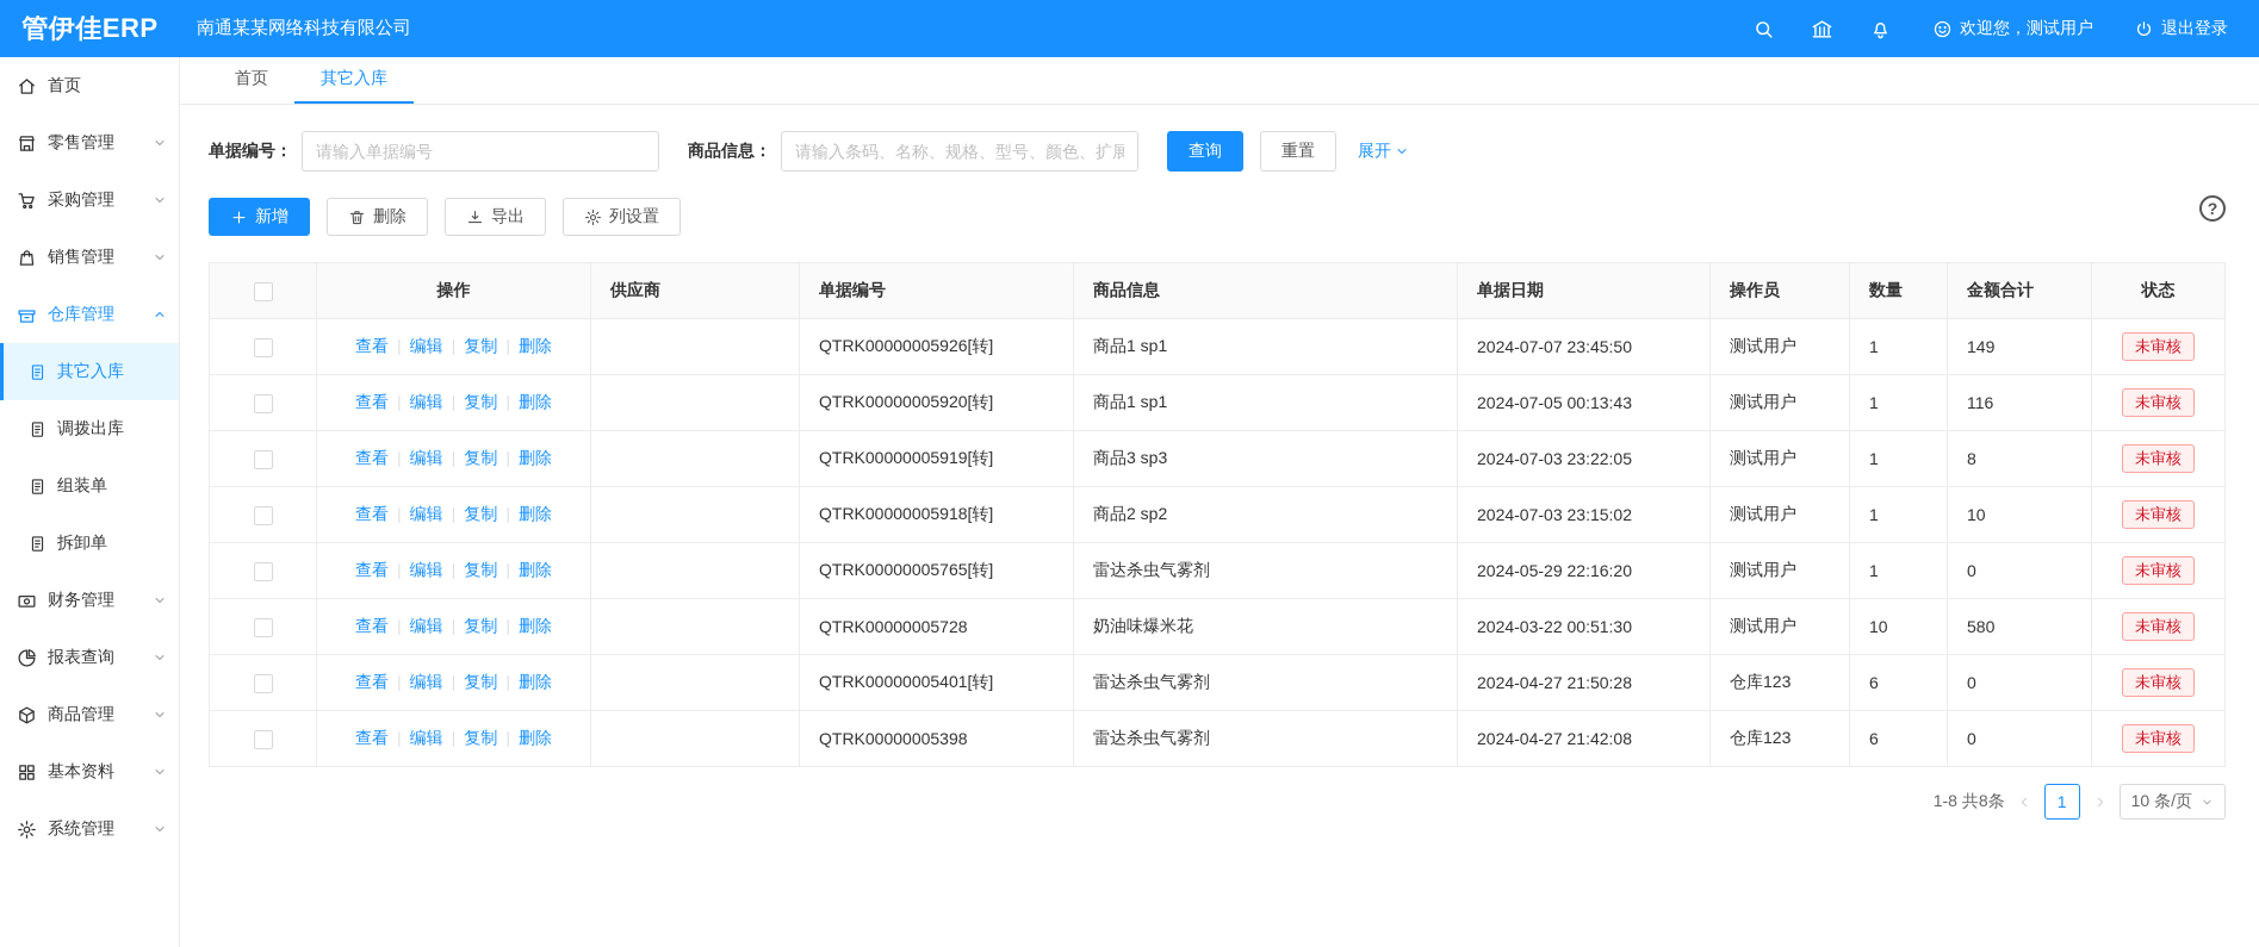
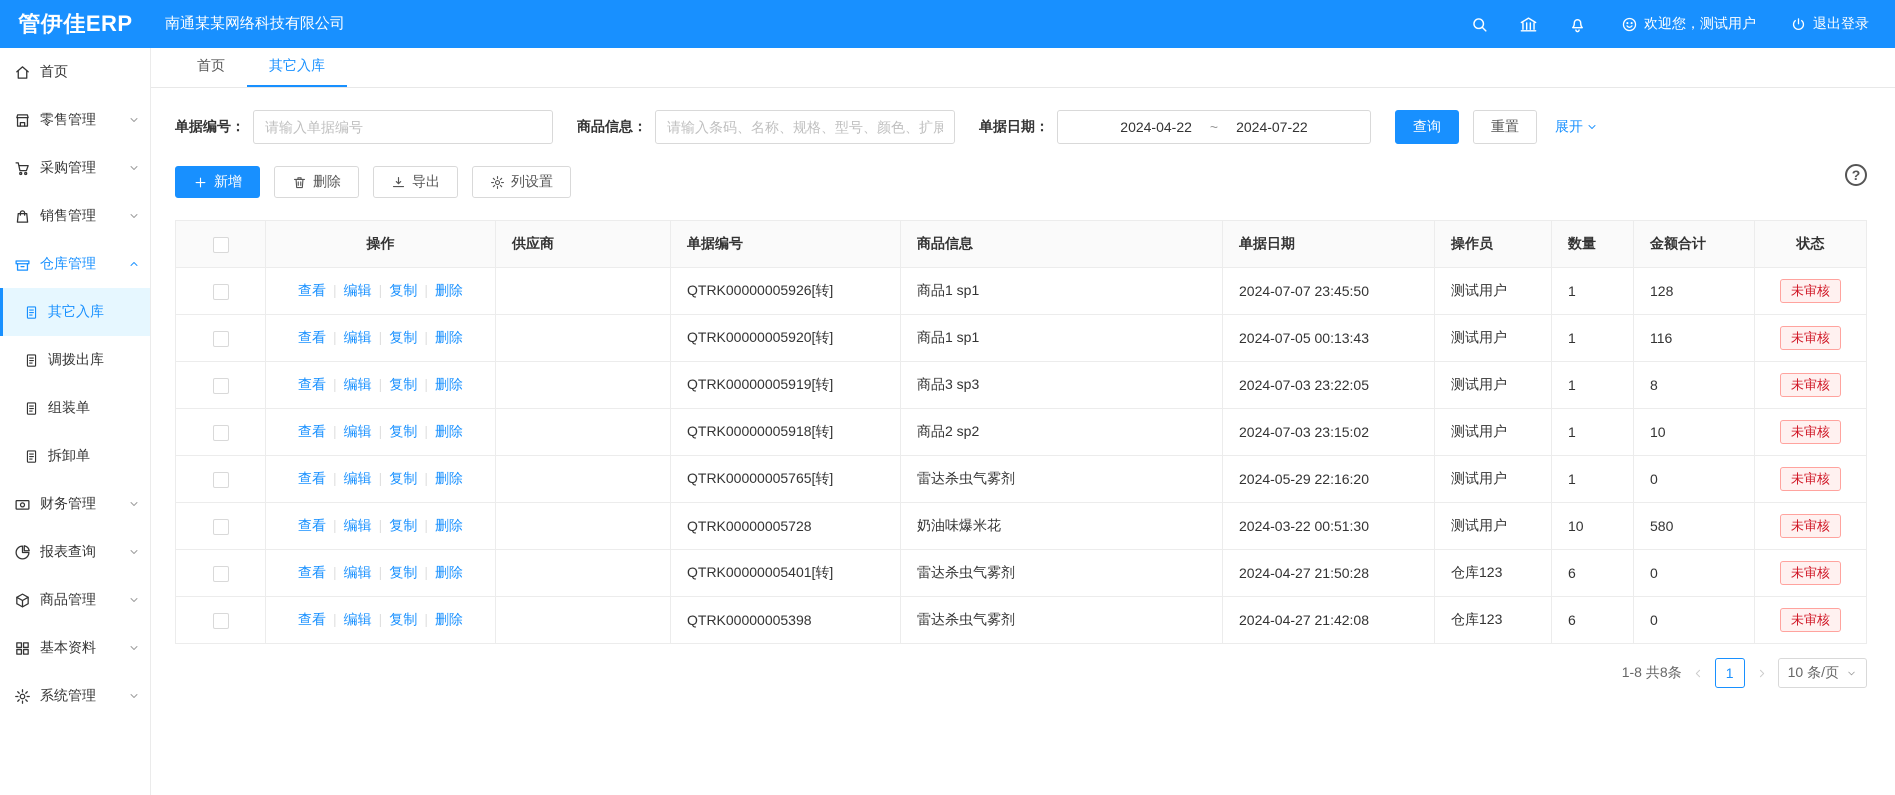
  管伊佳ERP
  南通某某网络科技有限公司
  欢迎您，测试用户
  退出登录
  首页
  零售管理
  采购管理
  销售管理
  仓库管理
  其它入库
  调拨出库
  组装单
  拆卸单
  财务管理
  报表查询
  商品管理
  基本资料
  系统管理
  首页
  其它入库
  单据编号：
  请输入单据编号
  商品信息：
  请输入条码、名称、规格、型号、颜色、扩展
+ 单据日期：
+ 2024-04-22
+ ~
+ 2024-07-22
  查询
  重置
  展开
  新增
  删除
  导出
  列设置
  ?
  	操作	供应商	单据编号	商品信息	单据日期	操作员	数量	金额合计	状态
- 	查看 | 编辑 | 复制 | 删除		QTRK00000005926[转]	商品1 sp1	2024-07-07 23:45:50	测试用户	1	149	未审核
+ 	查看 | 编辑 | 复制 | 删除		QTRK00000005926[转]	商品1 sp1	2024-07-07 23:45:50	测试用户	1	128	未审核
  	查看 | 编辑 | 复制 | 删除		QTRK00000005920[转]	商品1 sp1	2024-07-05 00:13:43	测试用户	1	116	未审核
  	查看 | 编辑 | 复制 | 删除		QTRK00000005919[转]	商品3 sp3	2024-07-03 23:22:05	测试用户	1	8	未审核
  	查看 | 编辑 | 复制 | 删除		QTRK00000005918[转]	商品2 sp2	2024-07-03 23:15:02	测试用户	1	10	未审核
  	查看 | 编辑 | 复制 | 删除		QTRK00000005765[转]	雷达杀虫气雾剂	2024-05-29 22:16:20	测试用户	1	0	未审核
  	查看 | 编辑 | 复制 | 删除		QTRK00000005728	奶油味爆米花	2024-03-22 00:51:30	测试用户	10	580	未审核
  	查看 | 编辑 | 复制 | 删除		QTRK00000005401[转]	雷达杀虫气雾剂	2024-04-27 21:50:28	仓库123	6	0	未审核
  	查看 | 编辑 | 复制 | 删除		QTRK00000005398	雷达杀虫气雾剂	2024-04-27 21:42:08	仓库123	6	0	未审核
  1-8 共8条
  1
  10 条/页
